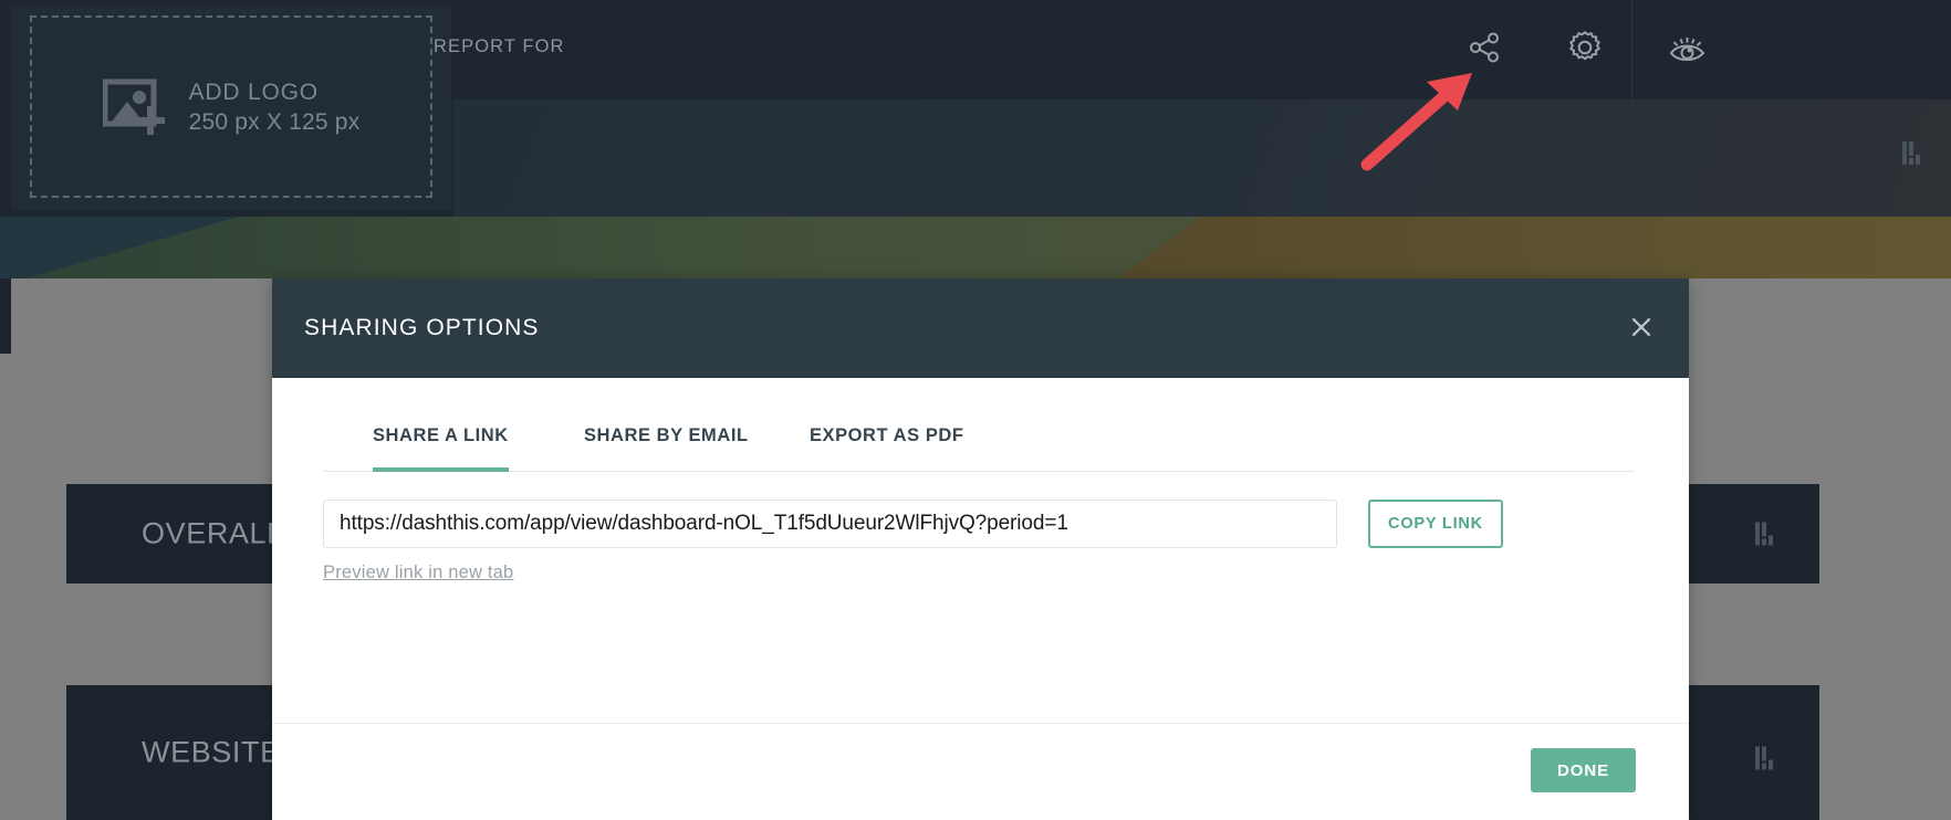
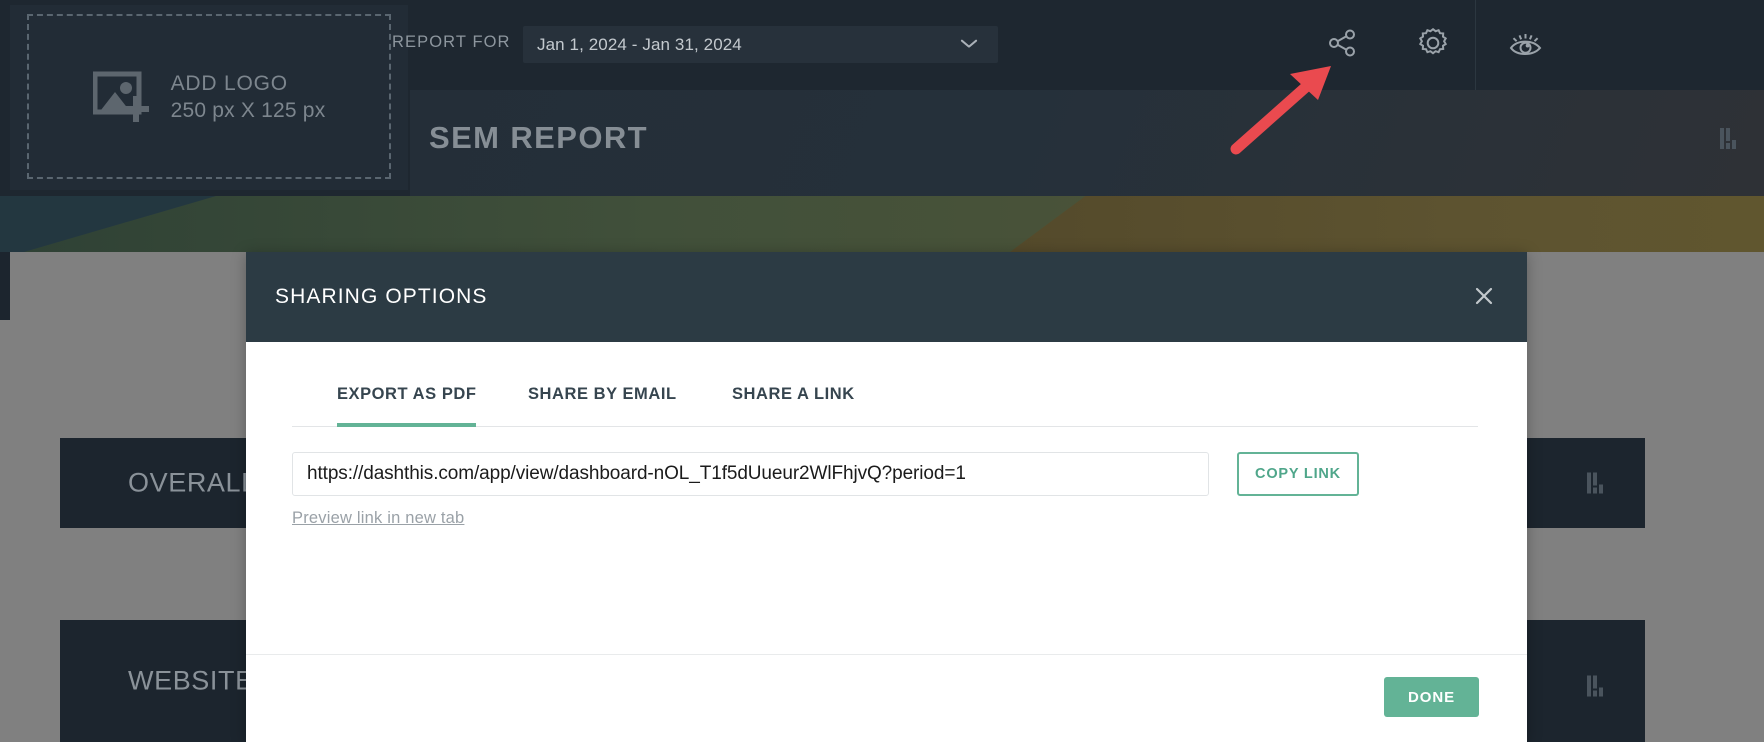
  ADD LOGO
  250 px X 125 px
  REPORT FOR
+ Jan 1, 2024 - Jan 31, 2024
+ SEM REPORT
  OVERAL
  WEBSITE
  SHARING OPTIONS
- SHARE A LINK
+ EXPORT AS PDF
  SHARE BY EMAIL
- EXPORT AS PDF
+ SHARE A LINK
  https://dashthis.com/app/view/dashboard-nOL_T1f5dUueur2WlFhjvQ?period=1
  COPY LINK
  Preview link in new tab
  DONE
